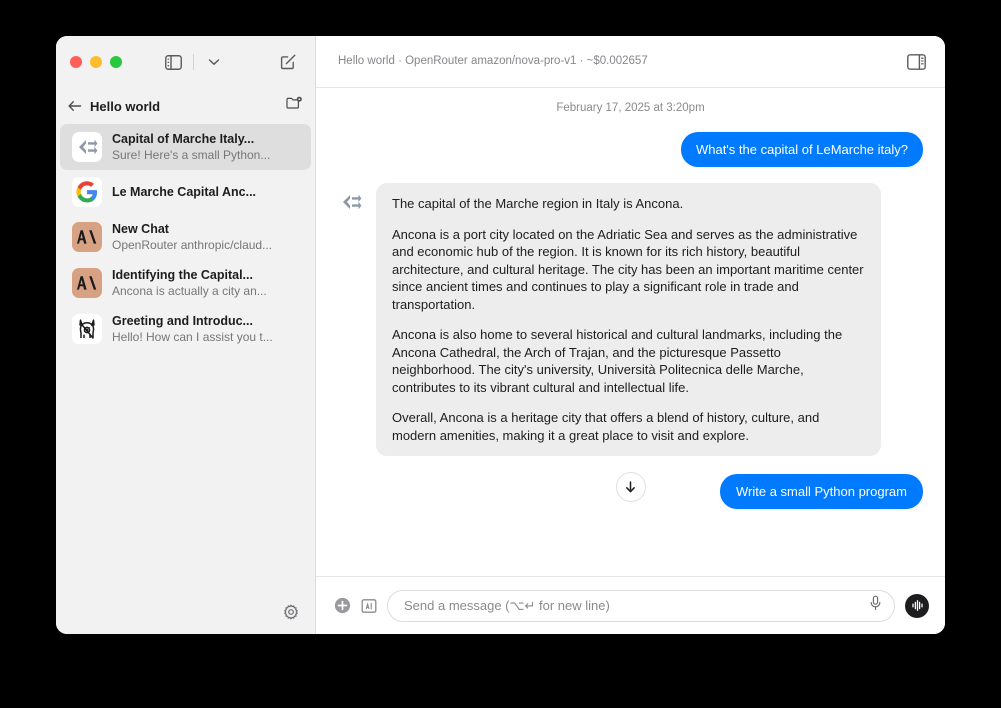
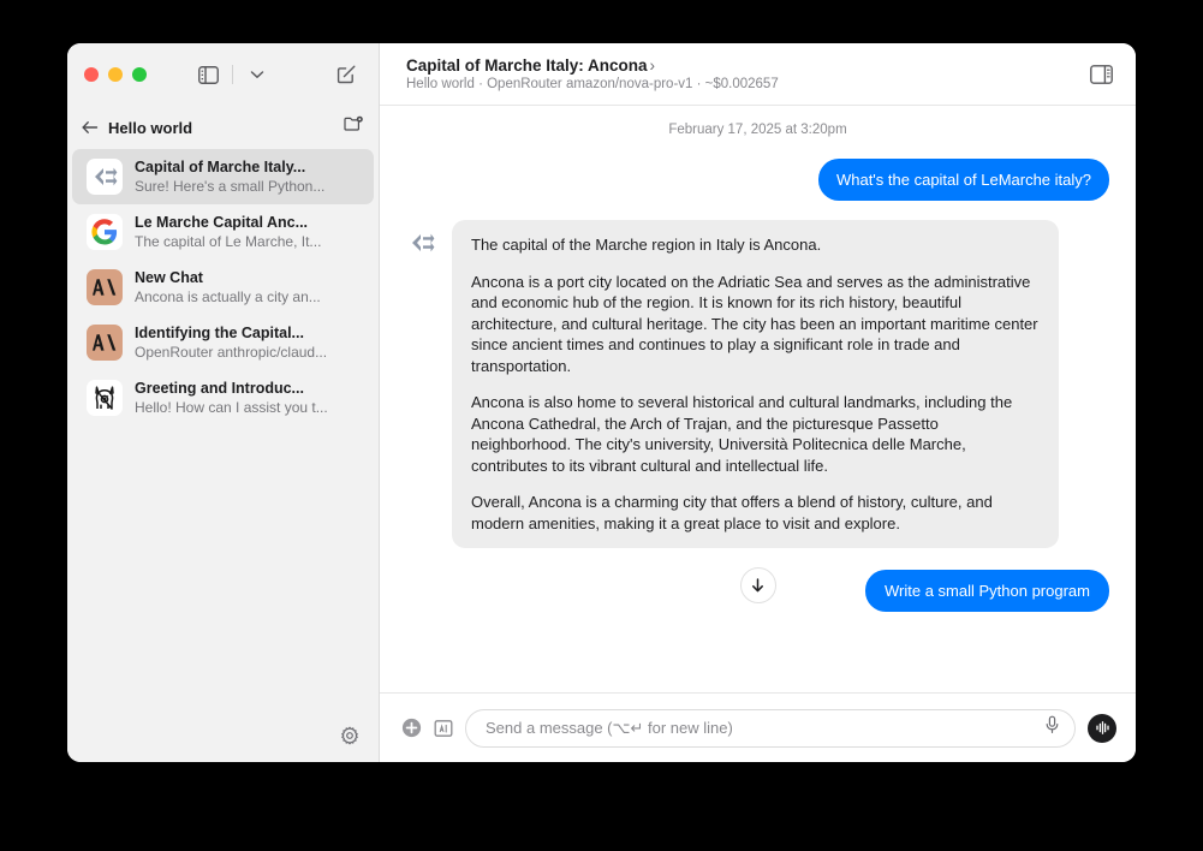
  Hello world
  Capital of Marche Italy...
  Sure! Here's a small Python...
  Le Marche Capital Anc...
+ The capital of Le Marche, It...
  New Chat
- OpenRouter anthropic/claud...
+ Ancona is actually a city an...
  Identifying the Capital...
- Ancona is actually a city an...
+ OpenRouter anthropic/claud...
  Greeting and Introduc...
  Hello! How can I assist you t...
+ Capital of Marche Italy: Ancona ›
  Hello world · OpenRouter amazon/nova-pro-v1 · ~$0.002657
  February 17, 2025 at 3:20pm
  What's the capital of LeMarche italy?
  The capital of the Marche region in Italy is Ancona.
  Ancona is a port city located on the Adriatic Sea and serves as the administrative and economic hub of the region. It is known for its rich history, beautiful architecture, and cultural heritage. The city has been an important maritime center since ancient times and continues to play a significant role in trade and transportation.
  Ancona is also home to several historical and cultural landmarks, including the Ancona Cathedral, the Arch of Trajan, and the picturesque Passetto neighborhood. The city's university, Università Politecnica delle Marche, contributes to its vibrant cultural and intellectual life.
- Overall, Ancona is a heritage city that offers a blend of history, culture, and modern amenities, making it a great place to visit and explore.
+ Overall, Ancona is a charming city that offers a blend of history, culture, and modern amenities, making it a great place to visit and explore.
  Write a small Python program
  Send a message (⌥↵ for new line)
